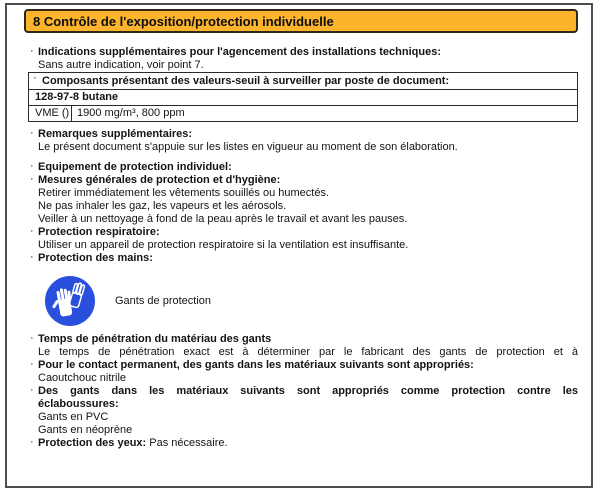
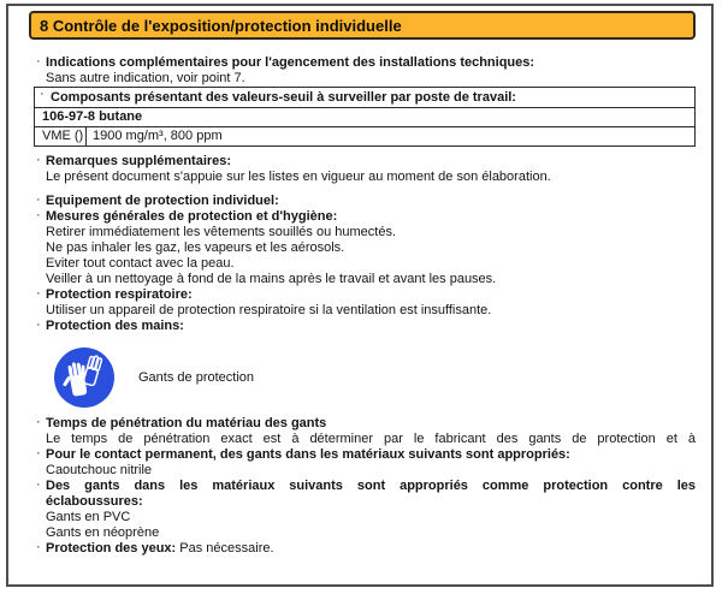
  8 Contrôle de l'exposition/protection individuelle
  ·
- Indications supplémentaires pour l'agencement des installations techniques:
+ Indications complémentaires pour l'agencement des installations techniques:
  Sans autre indication, voir point 7.
  ·
- Composants présentant des valeurs-seuil à surveiller par poste de document:
+ Composants présentant des valeurs-seuil à surveiller par poste de travail:
- 128-97-8 butane
+ 106-97-8 butane
  VME ()
  1900 mg/m³, 800 ppm
  ·
  Remarques supplémentaires:
  Le présent document s'appuie sur les listes en vigueur au moment de son élaboration.
  ·
  Equipement de protection individuel:
  ·
  Mesures générales de protection et d'hygiène:
  Retirer immédiatement les vêtements souillés ou humectés.
  Ne pas inhaler les gaz, les vapeurs et les aérosols.
+ Eviter tout contact avec la peau.
- Veiller à un nettoyage à fond de la peau après le travail et avant les pauses.
+ Veiller à un nettoyage à fond de la mains après le travail et avant les pauses.
  ·
  Protection respiratoire:
  Utiliser un appareil de protection respiratoire si la ventilation est insuffisante.
  ·
  Protection des mains:
  Gants de protection
  ·
  Temps de pénétration du matériau des gants
  Le temps de pénétration exact est à déterminer par le fabricant des gants de protection et à
  ·
  Pour le contact permanent, des gants dans les matériaux suivants sont appropriés:
  Caoutchouc nitrile
  ·
  Des gants dans les matériaux suivants sont appropriés comme protection contre les
  éclaboussures:
  Gants en PVC
  Gants en néoprène
  ·
  Protection des yeux: Pas nécessaire.
